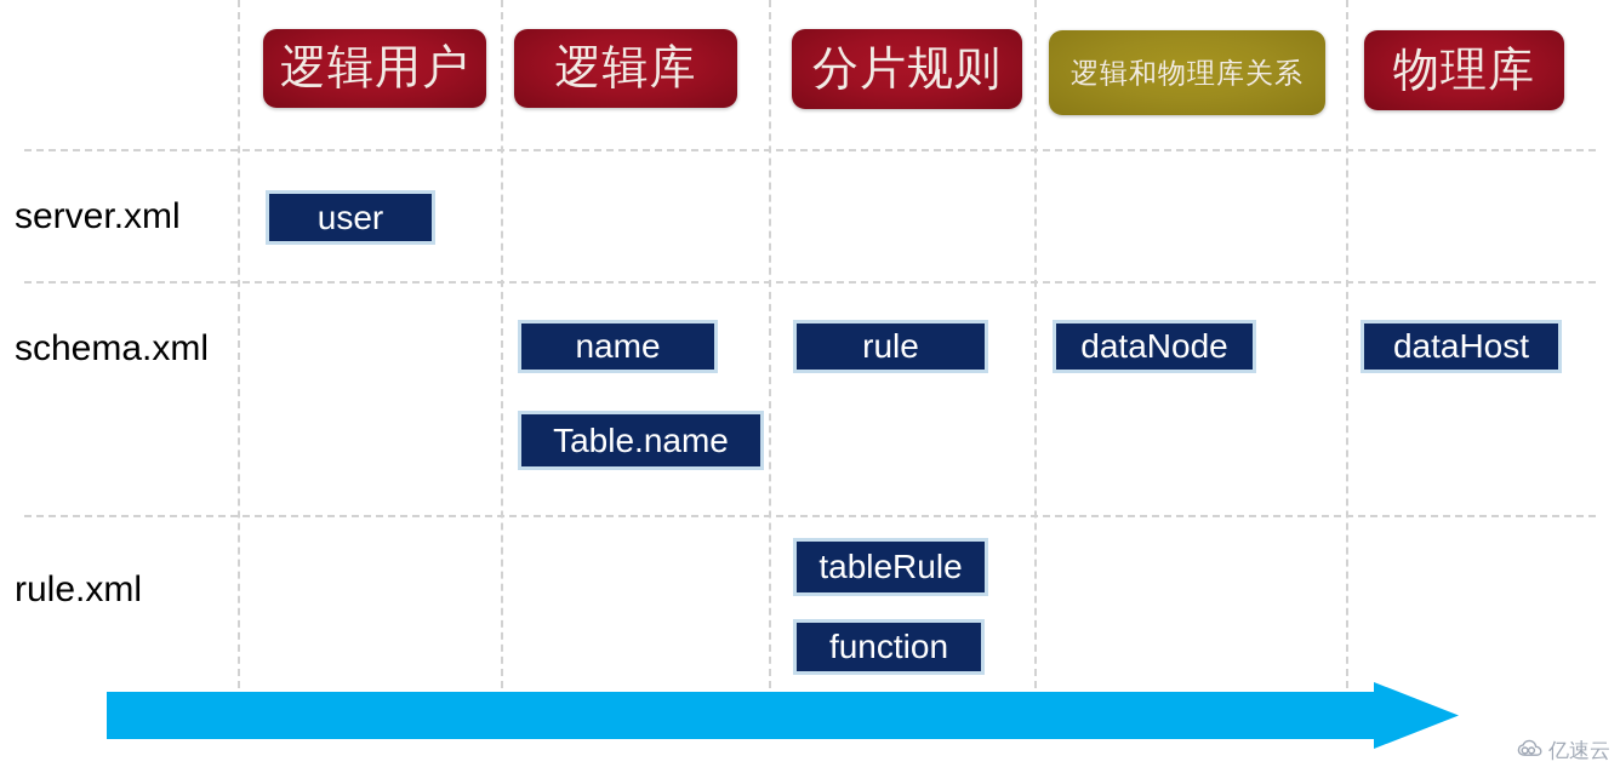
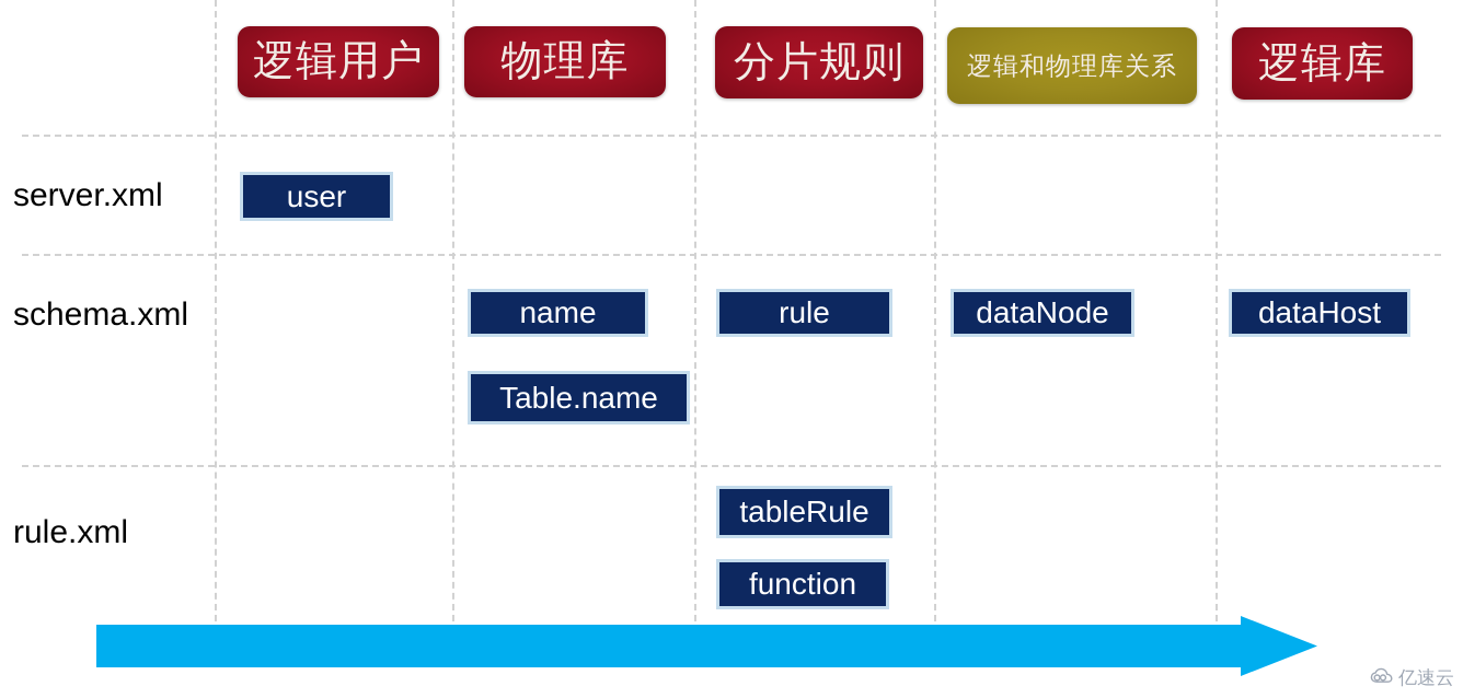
  逻辑用户
- 逻辑库
+ 物理库
  分片规则
  逻辑和物理库关系
- 物理库
+ 逻辑库
  server.xml
  schema.xml
  rule.xml
  user
  name
  Table.name
  rule
  dataNode
  dataHost
  tableRule
  function
  亿速云
